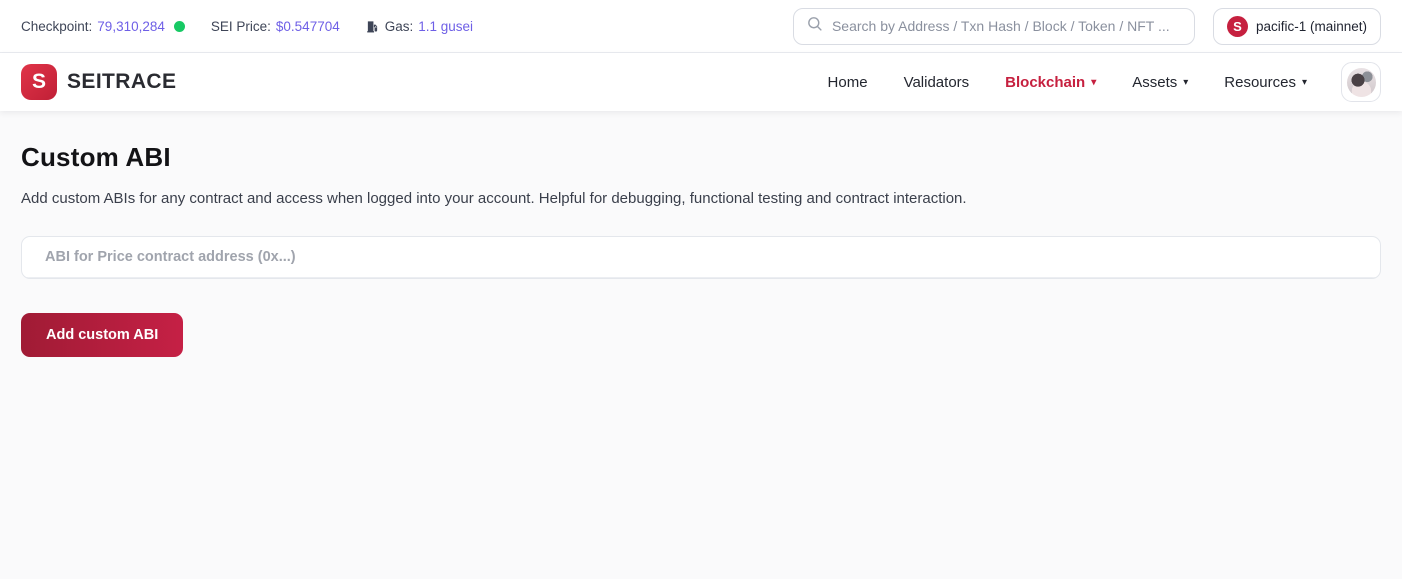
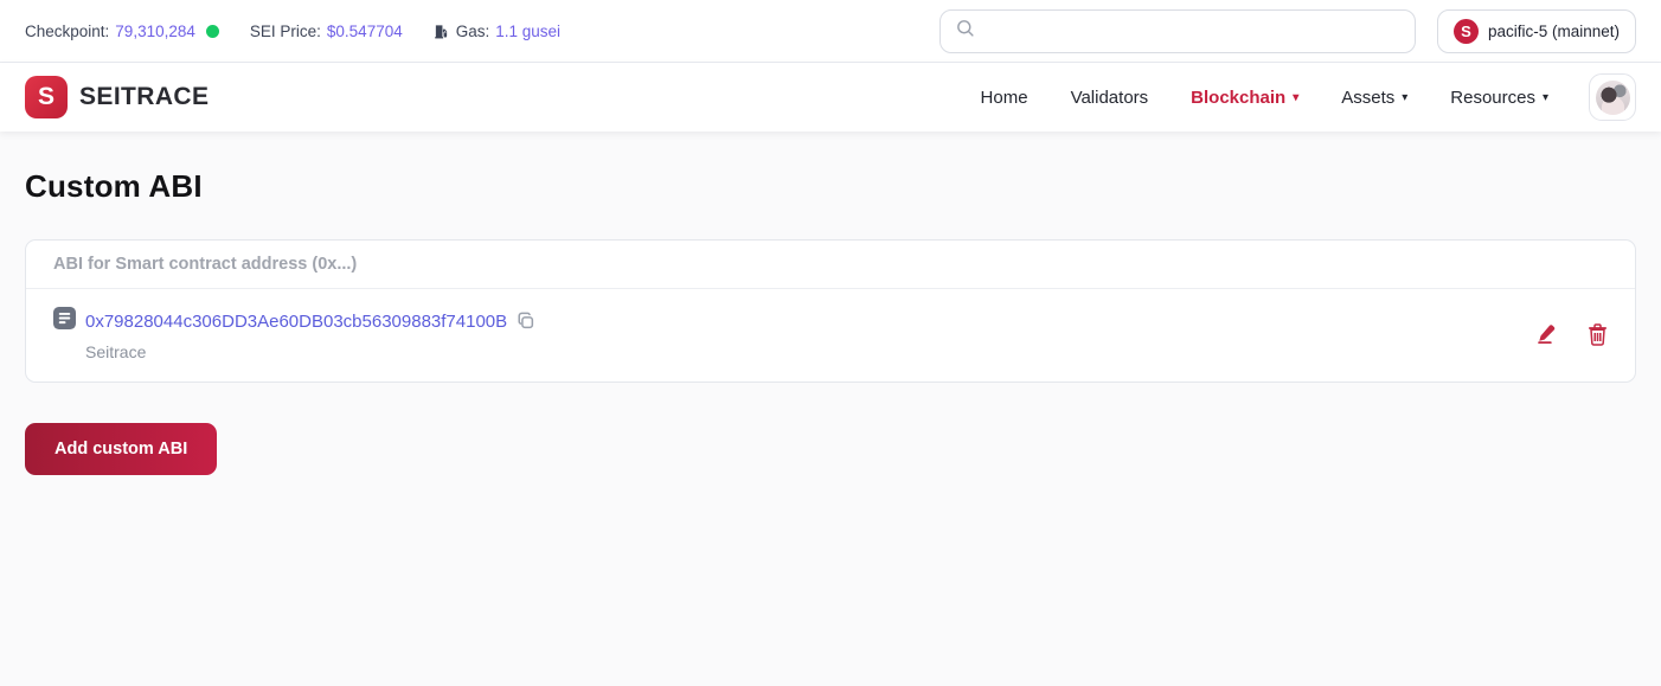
  Checkpoint:
  79,310,284
  SEI Price:
  $0.547704
  Gas:
  1.1 gusei
- Search by Address / Txn Hash / Block / Token / NFT ...
  S
- pacific-1 (mainnet)
+ pacific-5 (mainnet)
  S
  SEITRACE
  Home
  Validators
  Blockchain
  ▾
  Assets
  ▾
  Resources
  ▾
  Custom ABI
- Add custom ABIs for any contract and access when logged into your account. Helpful for debugging, functional testing and contract interaction.
- ABI for Price contract address (0x...)
+ ABI for Smart contract address (0x...)
+ 0x79828044c306DD3Ae60DB03cb56309883f74100B
+ Seitrace
  Add custom ABI
